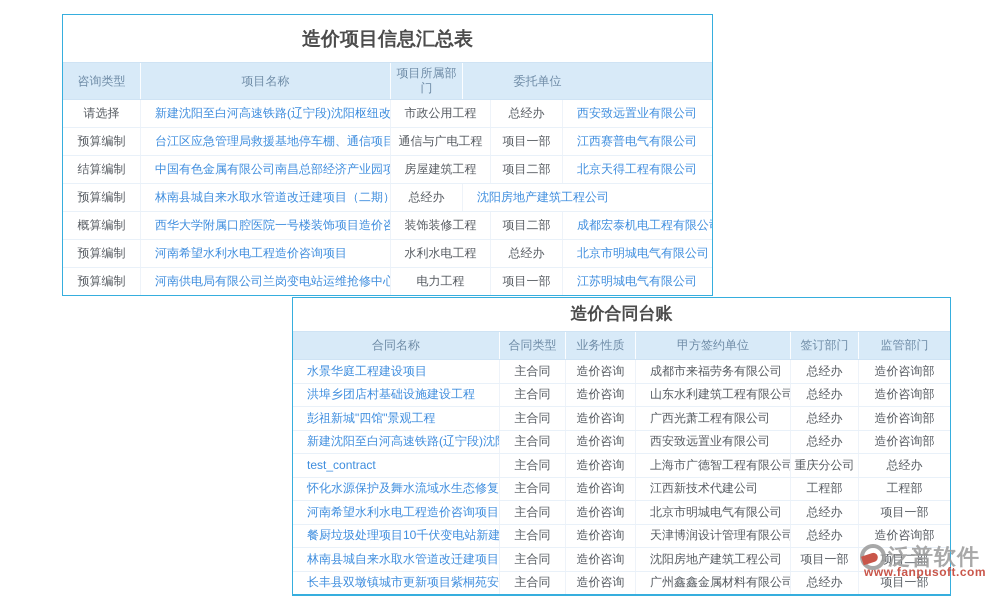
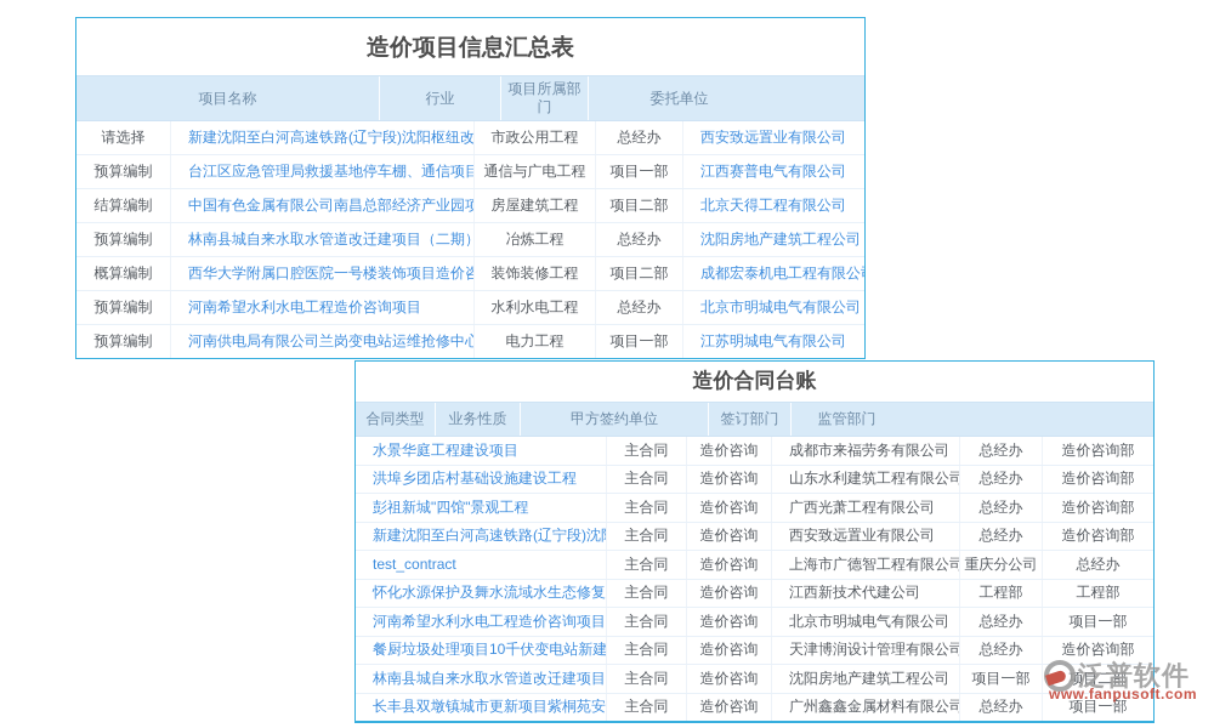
  造价项目信息汇总表
- 咨询类型
  项目名称
+ 行业
  项目所属部门
  委托单位
  请选择
  新建沈阳至白河高速铁路(辽宁段)沈阳枢纽改
  市政公用工程
  总经办
  西安致远置业有限公司
  预算编制
  台江区应急管理局救援基地停车棚、通信项目
  通信与广电工程
  项目一部
  江西赛普电气有限公司
  结算编制
  中国有色金属有限公司南昌总部经济产业园项
  房屋建筑工程
  项目二部
  北京天得工程有限公司
  预算编制
  林南县城自来水取水管道改迁建项目（二期）
+ 冶炼工程
  总经办
  沈阳房地产建筑工程公司
  概算编制
  西华大学附属口腔医院一号楼装饰项目造价咨
  装饰装修工程
  项目二部
  成都宏泰机电工程有限公
  预算编制
  河南希望水利水电工程造价咨询项目
  水利水电工程
  总经办
  北京市明城电气有限公司
  预算编制
  河南供电局有限公司兰岗变电站运维抢修中心
  电力工程
  项目一部
  江苏明城电气有限公司
  造价合同台账
- 合同名称
  合同类型
  业务性质
  甲方签约单位
  签订部门
  监管部门
  水景华庭工程建设项目
  主合同
  造价咨询
  成都市来福劳务有限公司
  总经办
  造价咨询部
  洪埠乡团店村基础设施建设工程
  主合同
  造价咨询
  山东水利建筑工程有限公司
  总经办
  造价咨询部
  彭祖新城"四馆"景观工程
  主合同
  造价咨询
  广西光萧工程有限公司
  总经办
  造价咨询部
  新建沈阳至白河高速铁路(辽宁段)沈
  主合同
  造价咨询
  西安致远置业有限公司
  总经办
  造价咨询部
  test_contract
  主合同
  造价咨询
  上海市广德智工程有限公司
  重庆分公司
  总经办
  怀化水源保护及舞水流域水生态修复
  主合同
  造价咨询
  江西新技术代建公司
  工程部
  工程部
  河南希望水利水电工程造价咨询项目
  主合同
  造价咨询
  北京市明城电气有限公司
  总经办
  项目一部
  餐厨垃圾处理项目10千伏变电站新建
  主合同
  造价咨询
  天津博润设计管理有限公司
  总经办
  造价咨询部
  林南县城自来水取水管道改迁建项目
  主合同
  造价咨询
  沈阳房地产建筑工程公司
  项目一部
  项目二部
  长丰县双墩镇城市更新项目紫桐苑安
  主合同
  造价咨询
  广州鑫鑫金属材料有限公司
  总经办
  项目一部
  泛普软件
  www.fanpusoft.com
